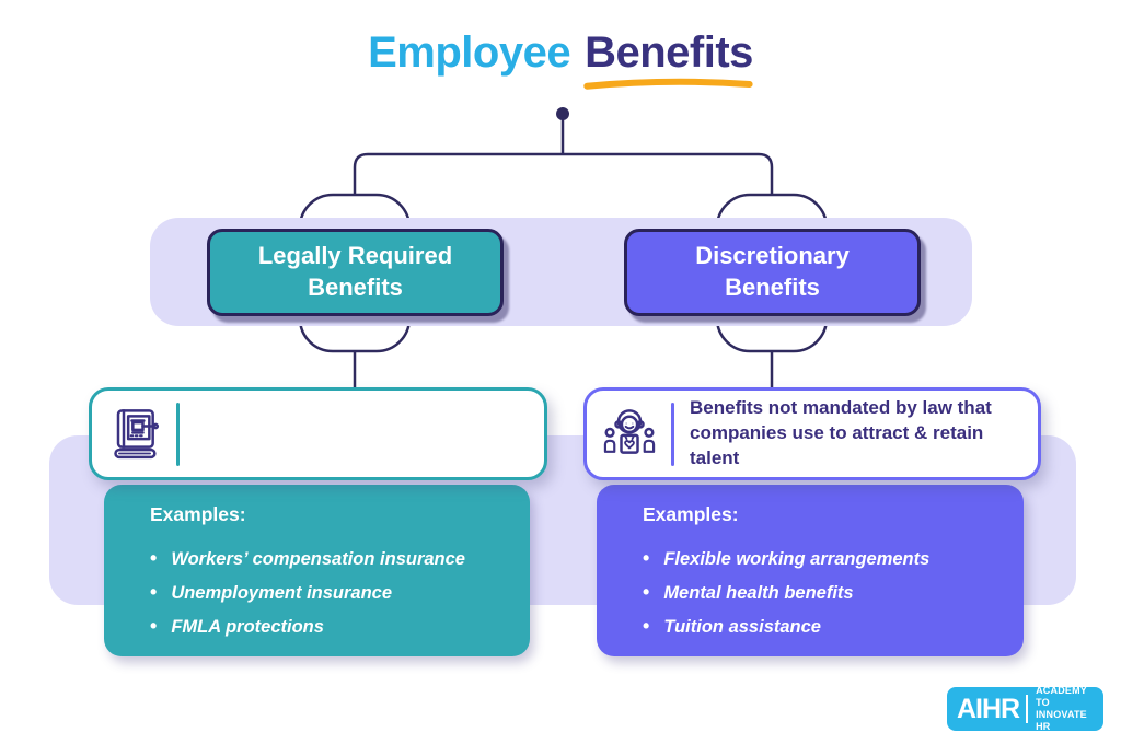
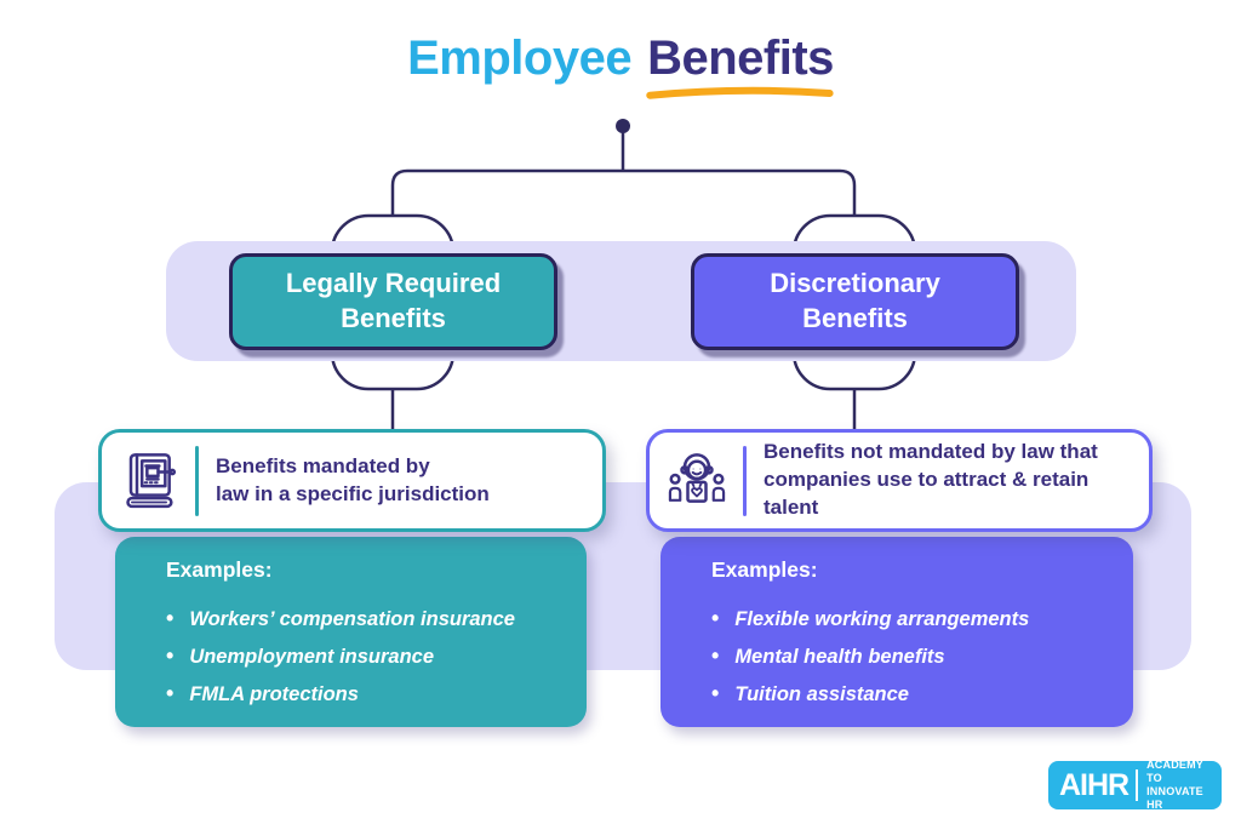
  Employee Benefits
  Legally Required
  Benefits
  Discretionary
  Benefits
+ Benefits mandated by
+ law in a specific jurisdiction
  Benefits not mandated by law that
  companies use to attract & retain talent
  Examples:
  Workers’ compensation insurance
  Unemployment insurance
  FMLA protections
  Examples:
  Flexible working arrangements
  Mental health benefits
  Tuition assistance
  AIHR
  ACADEMY TO
  INNOVATE HR
